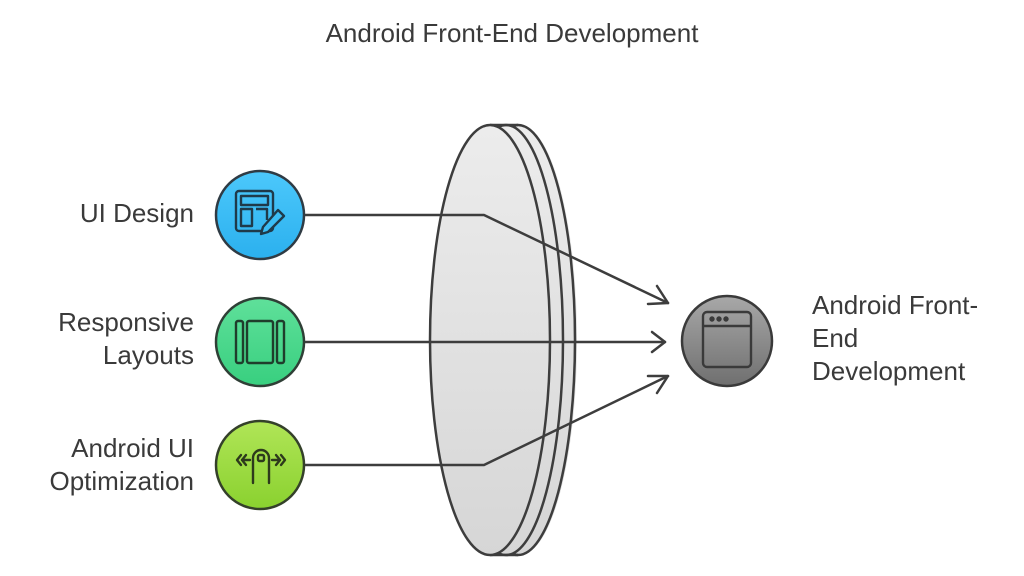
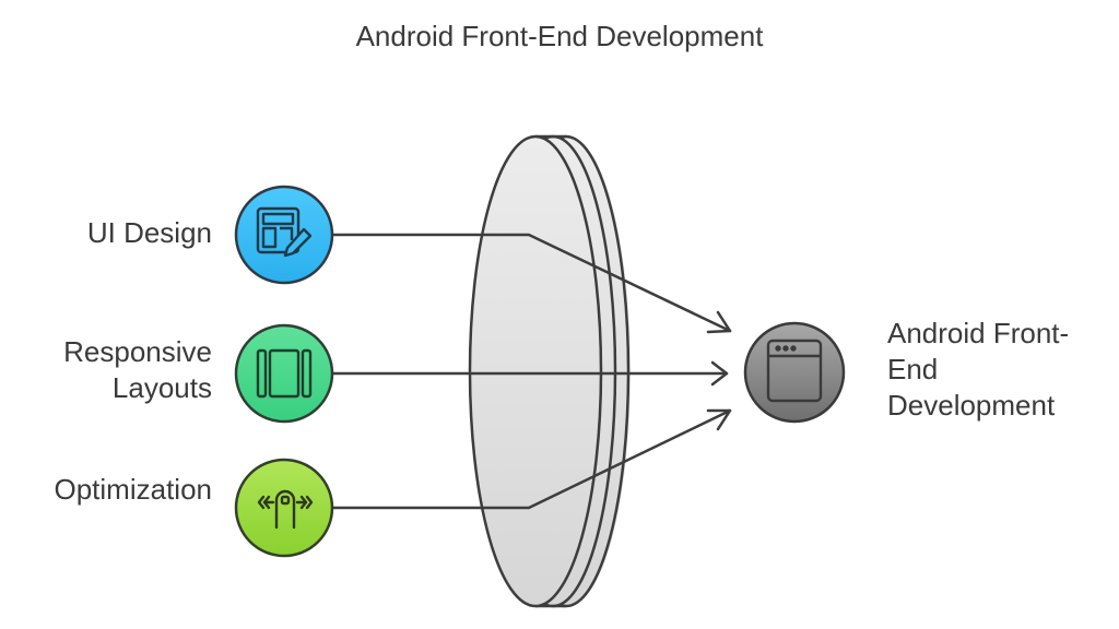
  Android Front-End Development
  UI Design
  Responsive
  Layouts
- Android UI
  Optimization
  Android Front-
  End
  Development
